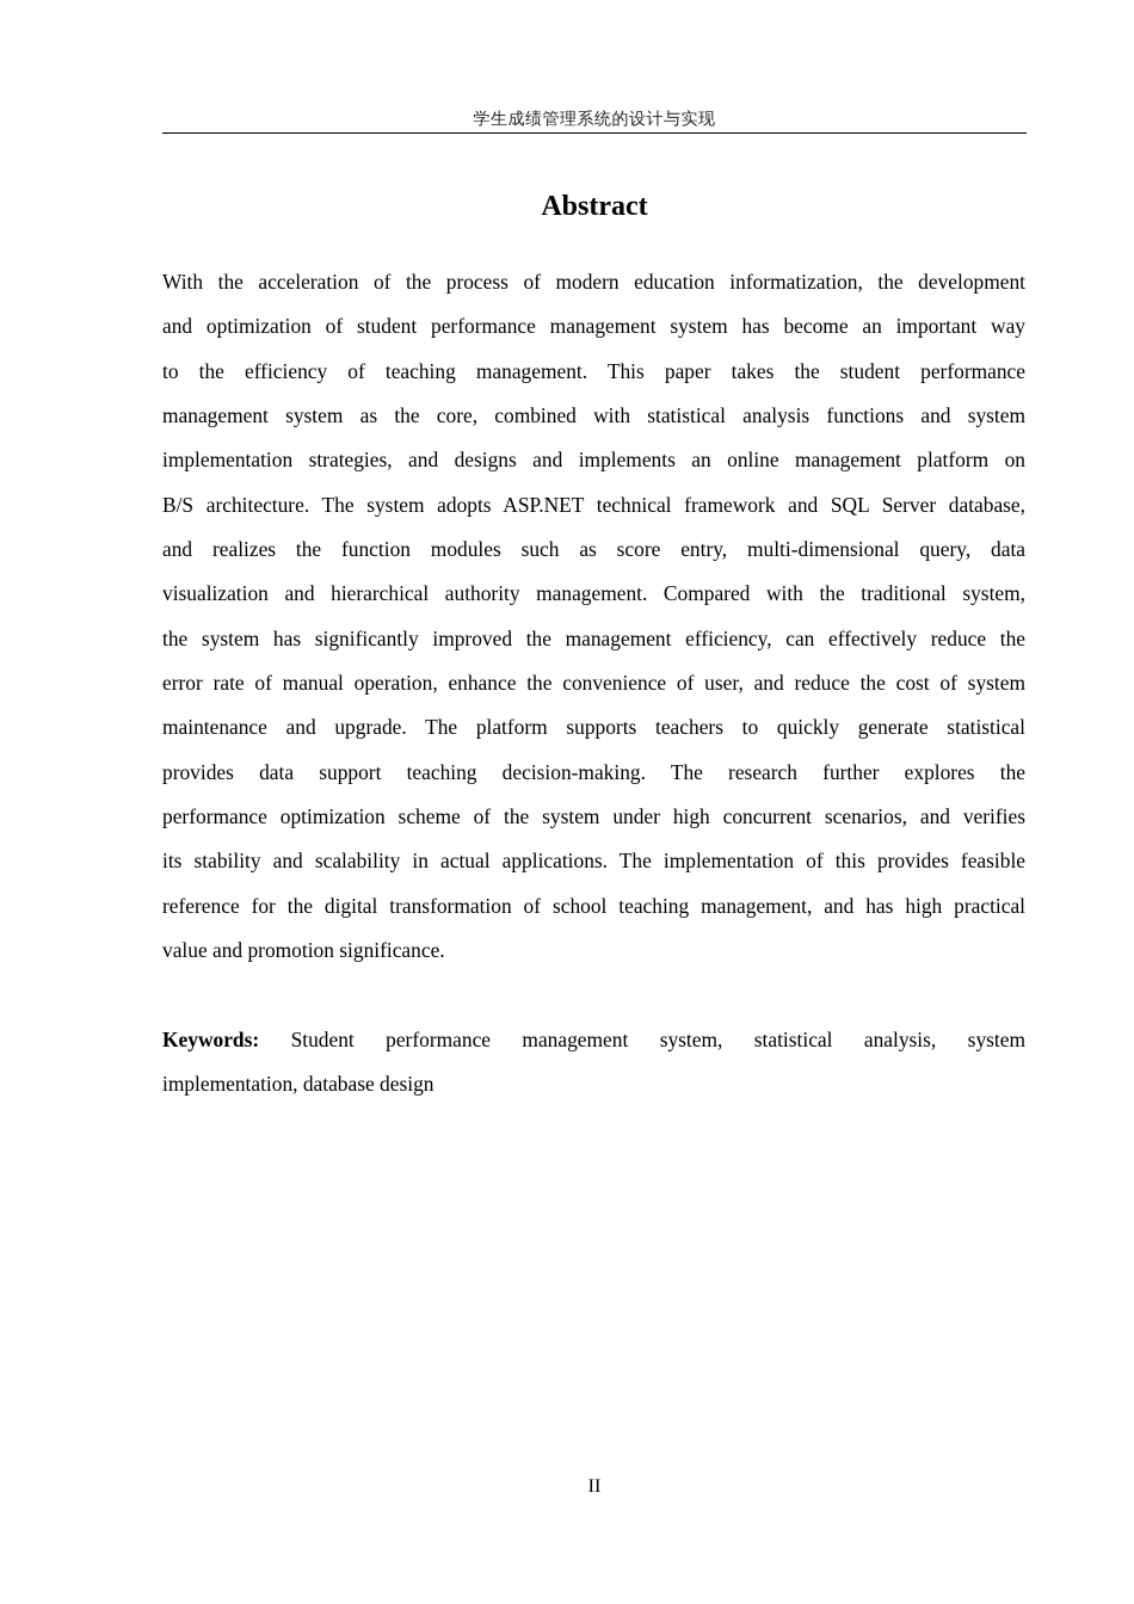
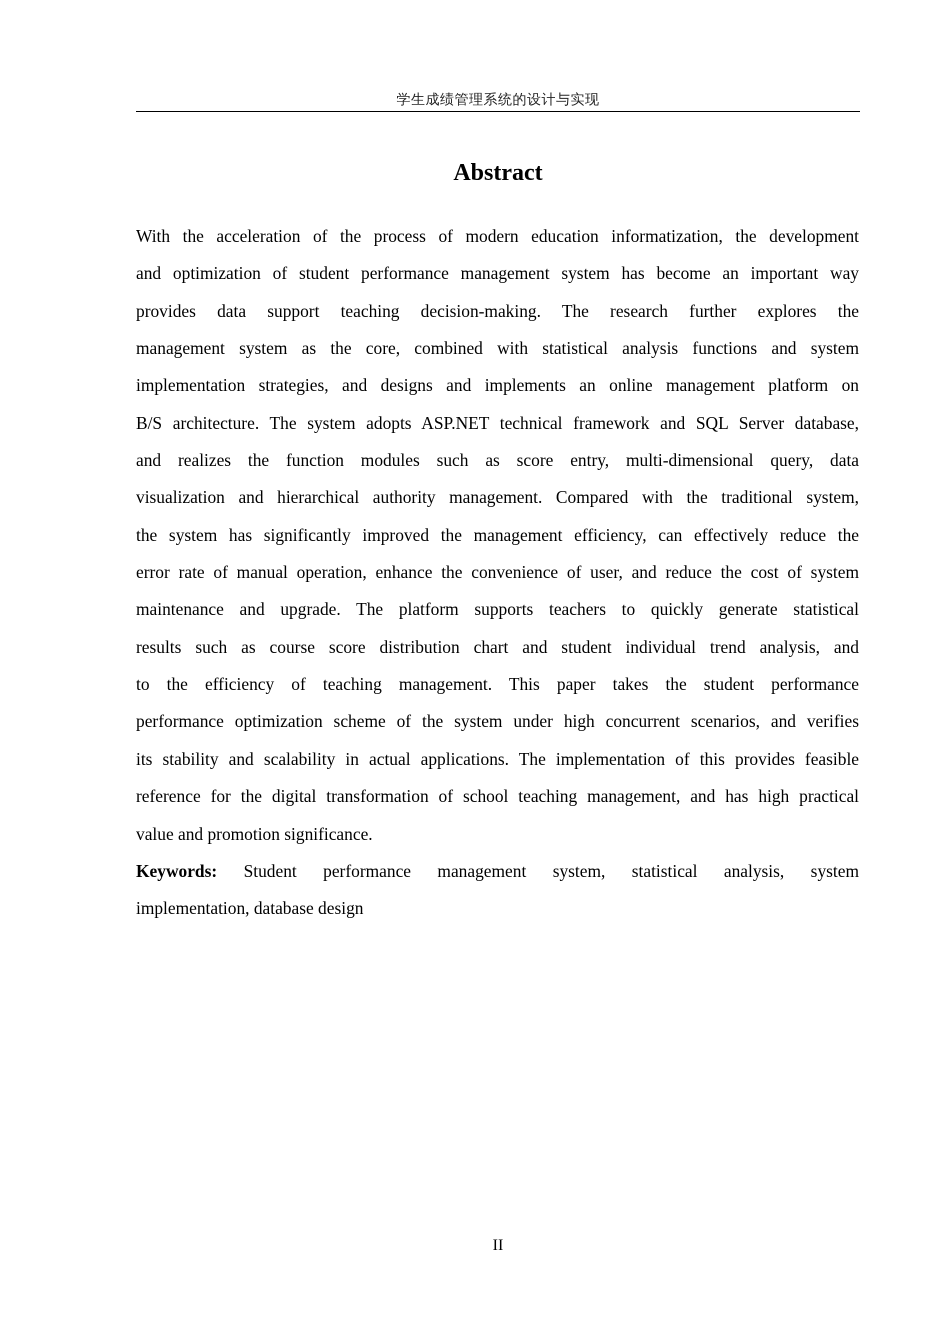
  学生成绩管理系统的设计与实现
  Abstract
  With the acceleration of the process of modern education informatization, the development
  and optimization of student performance management system has become an important way
- to the efficiency of teaching management. This paper takes the student performance
+ provides data support teaching decision-making. The research further explores the
  management system as the core, combined with statistical analysis functions and system
  implementation strategies, and designs and implements an online management platform on
  B/S architecture. The system adopts ASP.NET technical framework and SQL Server database,
  and realizes the function modules such as score entry, multi-dimensional query, data
  visualization and hierarchical authority management. Compared with the traditional system,
  the system has significantly improved the management efficiency, can effectively reduce the
  error rate of manual operation, enhance the convenience of user, and reduce the cost of system
  maintenance and upgrade. The platform supports teachers to quickly generate statistical
+ results such as course score distribution chart and student individual trend analysis, and
- provides data support teaching decision-making. The research further explores the
+ to the efficiency of teaching management. This paper takes the student performance
  performance optimization scheme of the system under high concurrent scenarios, and verifies
  its stability and scalability in actual applications. The implementation of this provides feasible
  reference for the digital transformation of school teaching management, and has high practical
  value and promotion significance.
  Keywords: Student performance management system, statistical analysis, system
  implementation, database design
  II
